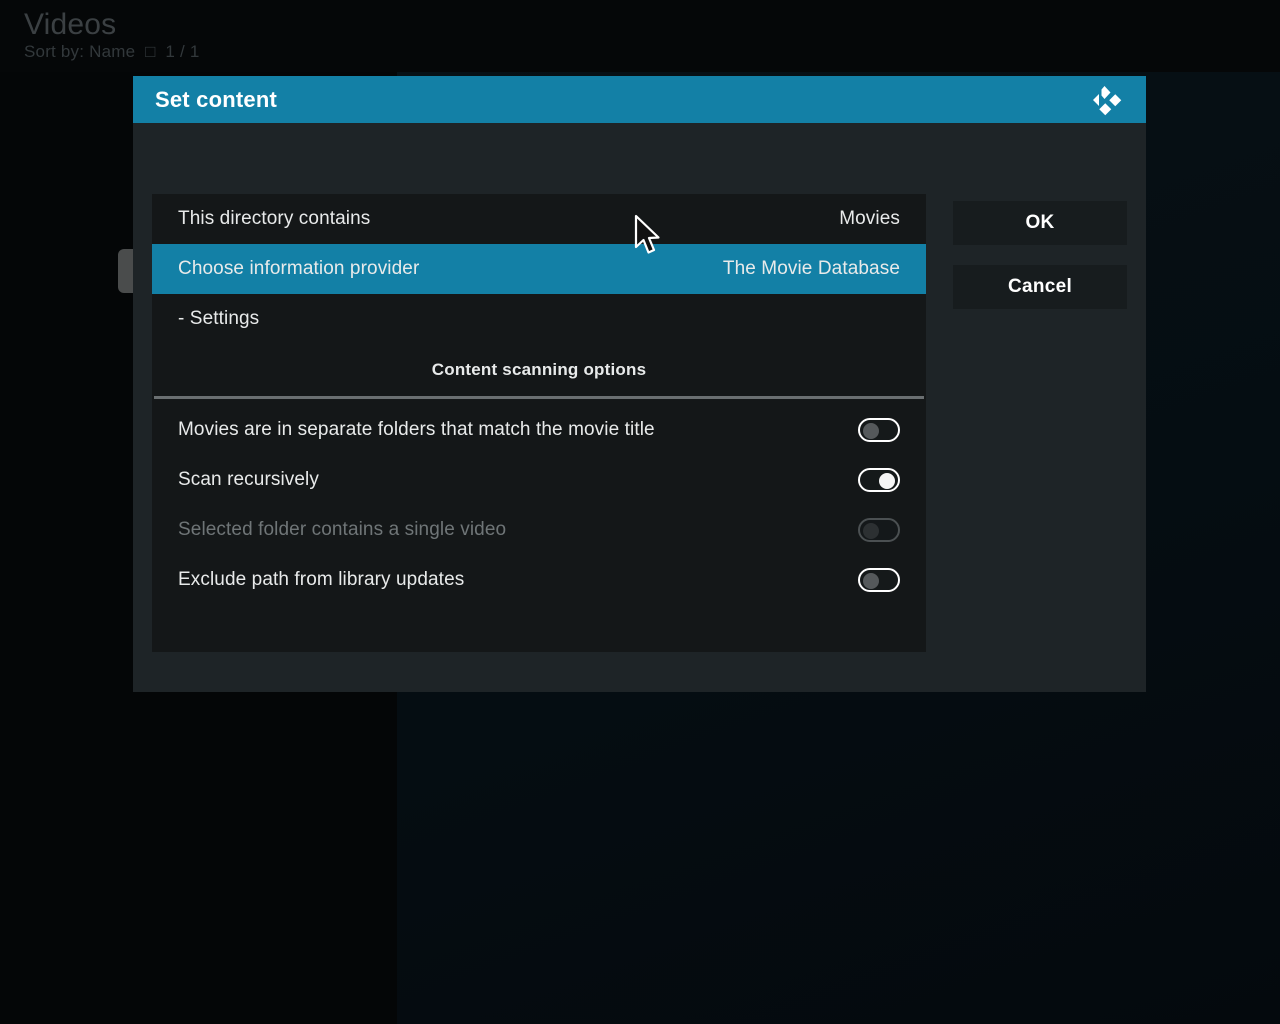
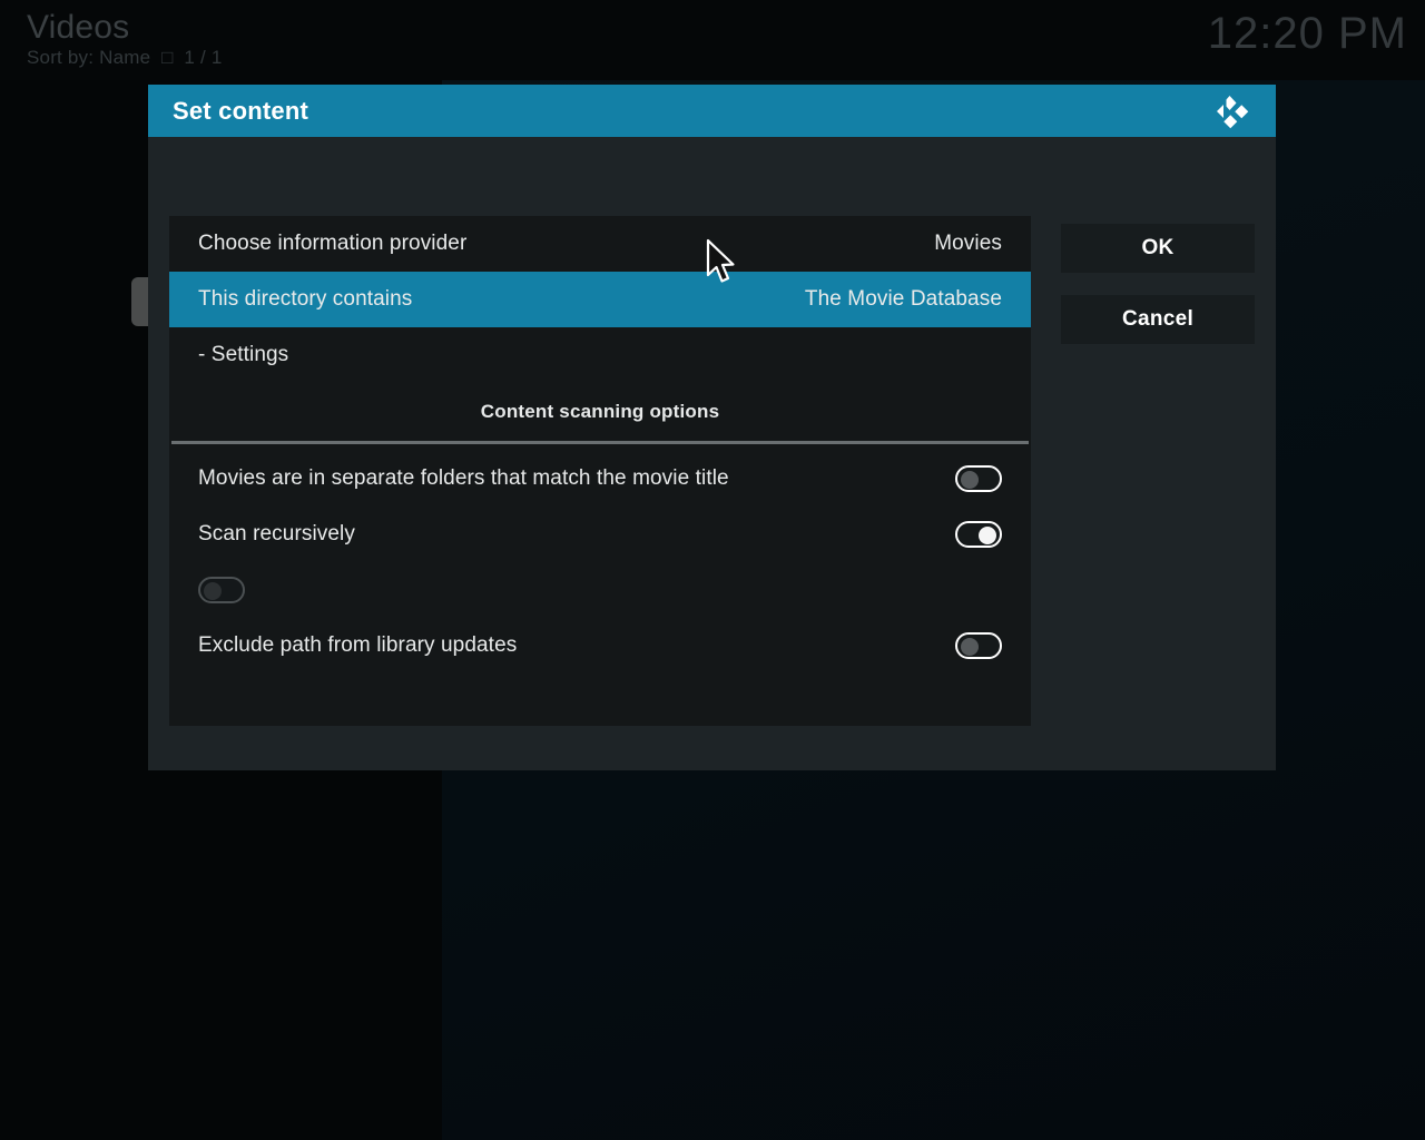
  Videos
  Sort by: Name □ 1 / 1
+ 12:20 PM
  Set content
- This directory contains
+ Choose information provider
  Movies
- Choose information provider
+ This directory contains
  The Movie Database
  - Settings
  Content scanning options
  Movies are in separate folders that match the movie title
  Scan recursively
- Selected folder contains a single video
  Exclude path from library updates
  OK
  Cancel
